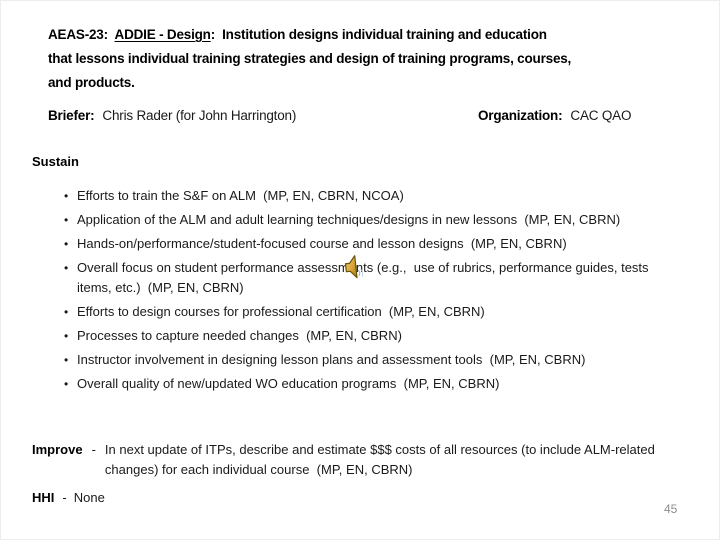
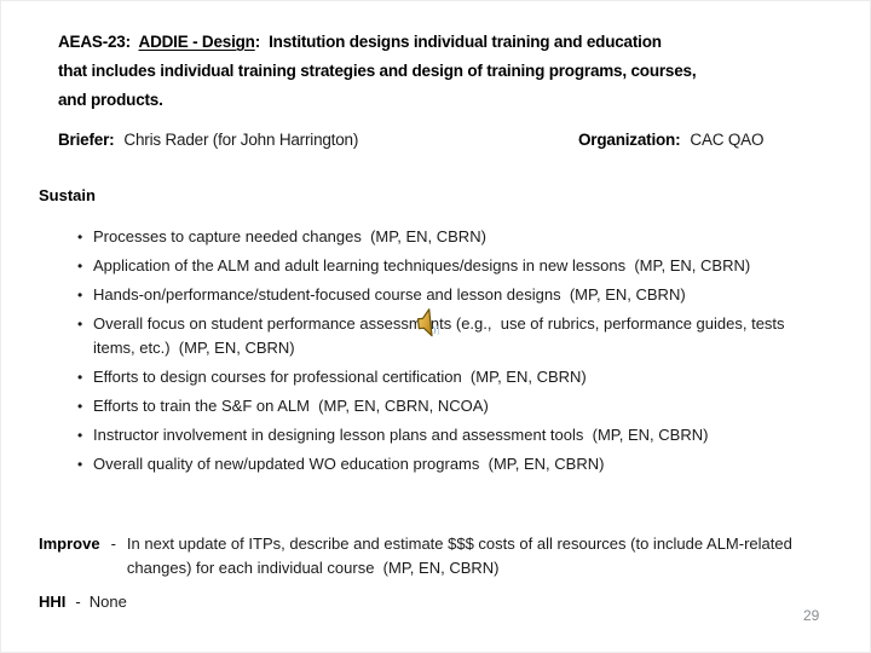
  AEAS-23: ADDIE - Design: Institution designs individual training and education
- that lessons individual training strategies and design of training programs, courses,
+ that includes individual training strategies and design of training programs, courses,
  and products.
  Briefer: Chris Rader (for John Harrington)
  Organization: CAC QAO
  Sustain
- Efforts to train the S&F on ALM (MP, EN, CBRN, NCOA)
+ Processes to capture needed changes (MP, EN, CBRN)
  Application of the ALM and adult learning techniques/designs in new lessons (MP, EN, CBRN)
  Hands-on/performance/student-focused course and lesson designs (MP, EN, CBRN)
  Overall focus on student performance assessmnts (e.g., use of rubrics, performance guides, tests items, etc.) (MP, EN, CBRN)
  Efforts to design courses for professional certification (MP, EN, CBRN)
- Processes to capture needed changes (MP, EN, CBRN)
+ Efforts to train the S&F on ALM (MP, EN, CBRN, NCOA)
  Instructor involvement in designing lesson plans and assessment tools (MP, EN, CBRN)
  Overall quality of new/updated WO education programs (MP, EN, CBRN)
  Improve
  -
  In next update of ITPs, describe and estimate $$$ costs of all resources (to include ALM-related changes) for each individual course (MP, EN, CBRN)
  HHI
  -
  None
- 45
+ 29
